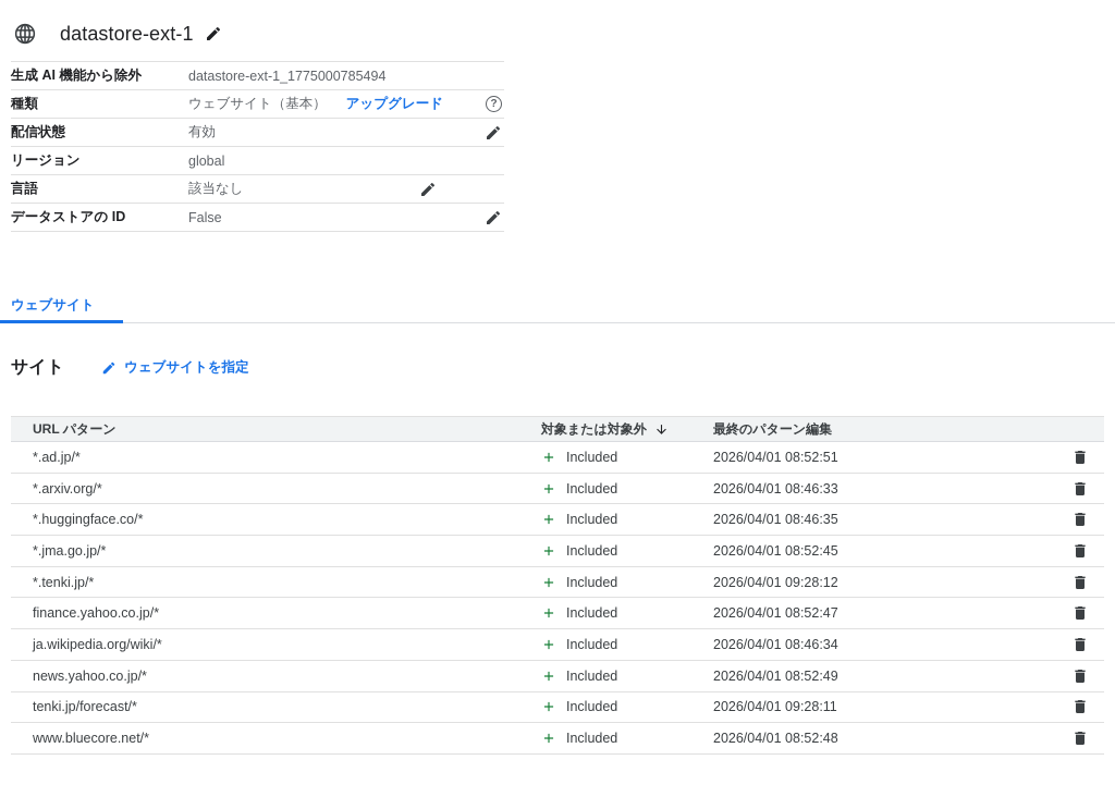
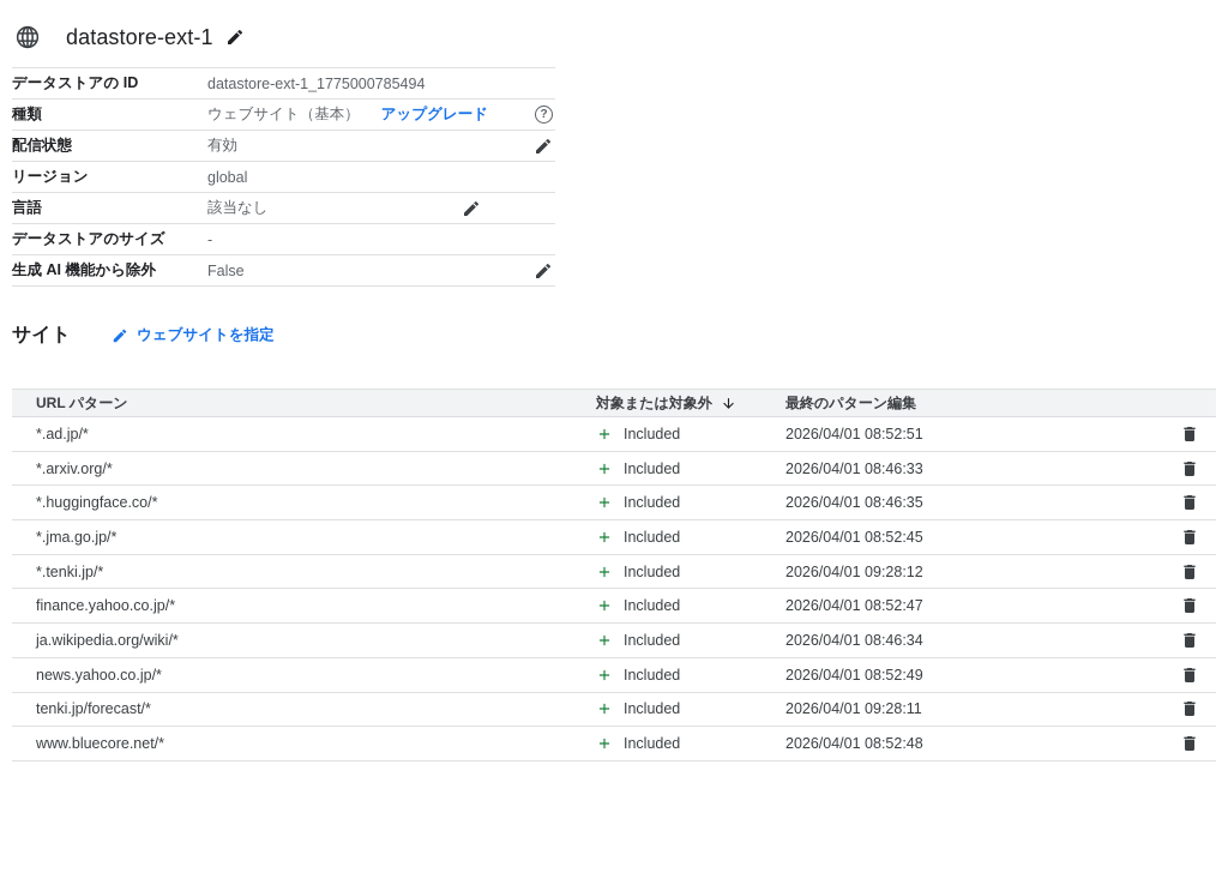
  datastore-ext-1
- 生成 AI 機能から除外
+ データストアの ID
  datastore-ext-1_1775000785494
  種類
  ウェブサイト（基本）
  アップグレード
  ?
  配信状態
  有効
  リージョン
  global
  言語
  該当なし
+ データストアのサイズ
+ -
- データストアの ID
+ 生成 AI 機能から除外
  False
- ウェブサイト
  サイト
  ウェブサイトを指定
  URL パターン
  対象または対象外
  最終のパターン編集
  *.ad.jp/*
  Included
  2026/04/01 08:52:51
  *.arxiv.org/*
  Included
  2026/04/01 08:46:33
  *.huggingface.co/*
  Included
  2026/04/01 08:46:35
  *.jma.go.jp/*
  Included
  2026/04/01 08:52:45
  *.tenki.jp/*
  Included
  2026/04/01 09:28:12
  finance.yahoo.co.jp/*
  Included
  2026/04/01 08:52:47
  ja.wikipedia.org/wiki/*
  Included
  2026/04/01 08:46:34
  news.yahoo.co.jp/*
  Included
  2026/04/01 08:52:49
  tenki.jp/forecast/*
  Included
  2026/04/01 09:28:11
  www.bluecore.net/*
  Included
  2026/04/01 08:52:48
